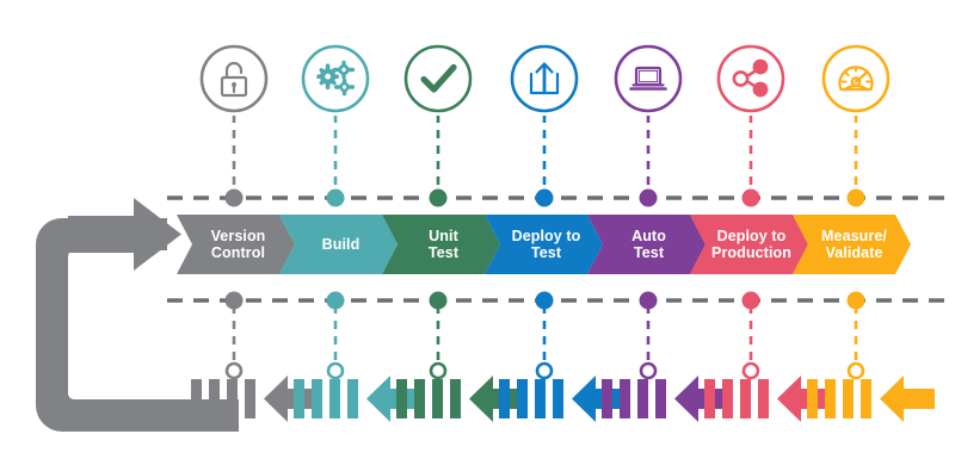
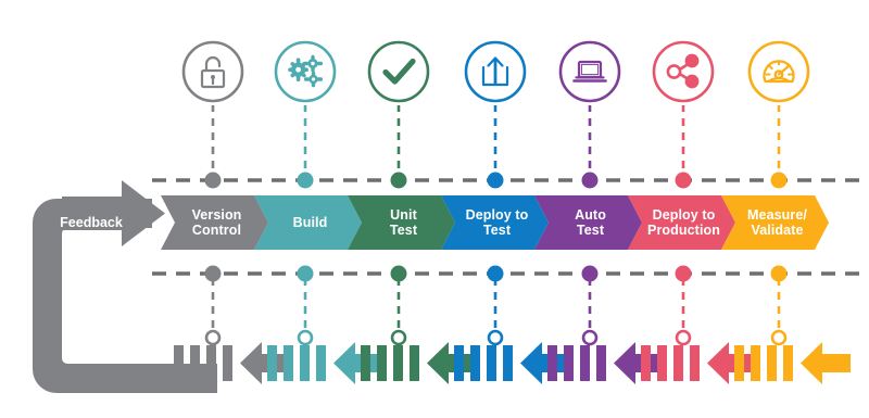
  Version
  Control
  Build
  Unit
  Test
  Deploy to
  Test
  Auto
  Test
  Deploy to
  Production
  Measure/
  Validate
+ Feedback
